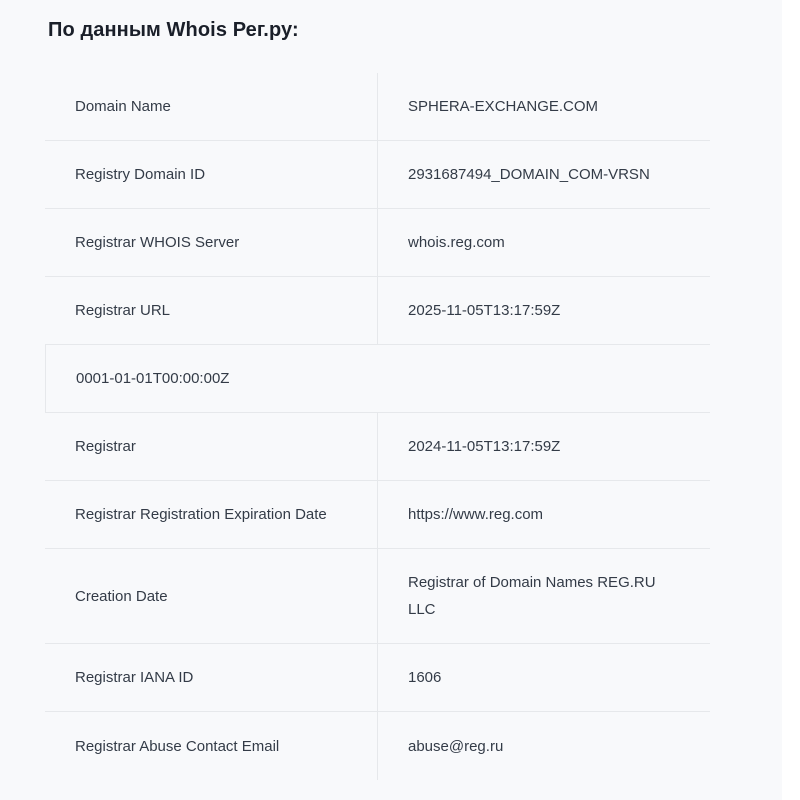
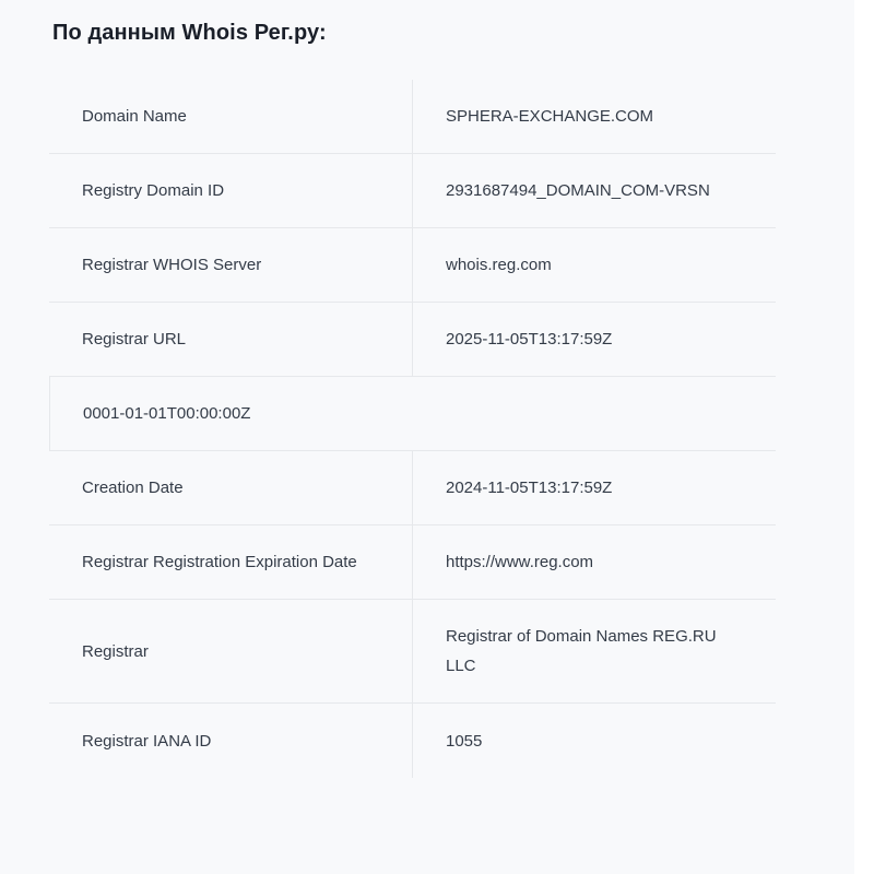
  По данным Whois Рег.ру:
  Domain Name
  SPHERA-EXCHANGE.COM
  Registry Domain ID
  2931687494_DOMAIN_COM-VRSN
  Registrar WHOIS Server
  whois.reg.com
  Registrar URL
  2025-11-05T13:17:59Z
  0001-01-01T00:00:00Z
- Registrar
+ Creation Date
  2024-11-05T13:17:59Z
  Registrar Registration Expiration Date
  https://www.reg.com
- Creation Date
+ Registrar
  Registrar of Domain Names REG.RU LLC
  Registrar IANA ID
- 1606
+ 1055
- Registrar Abuse Contact Email
- abuse@reg.ru
